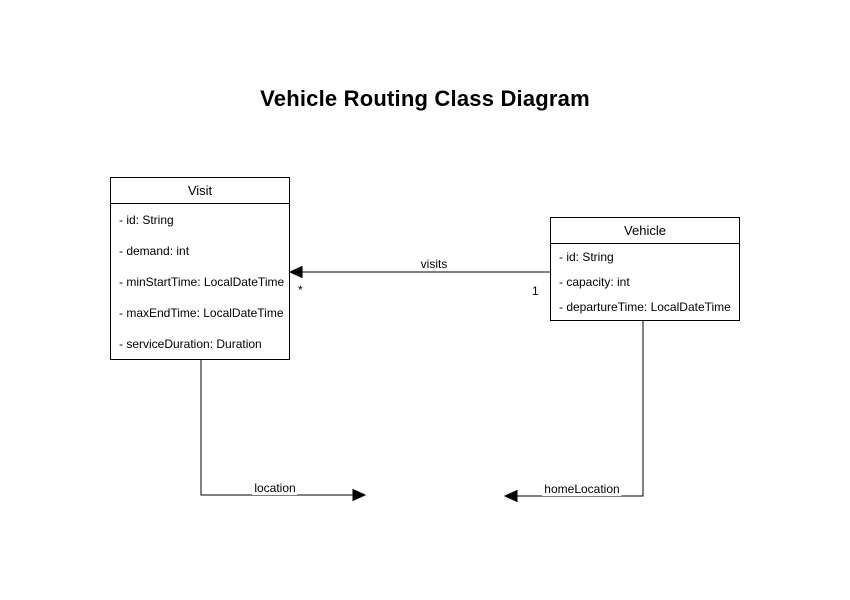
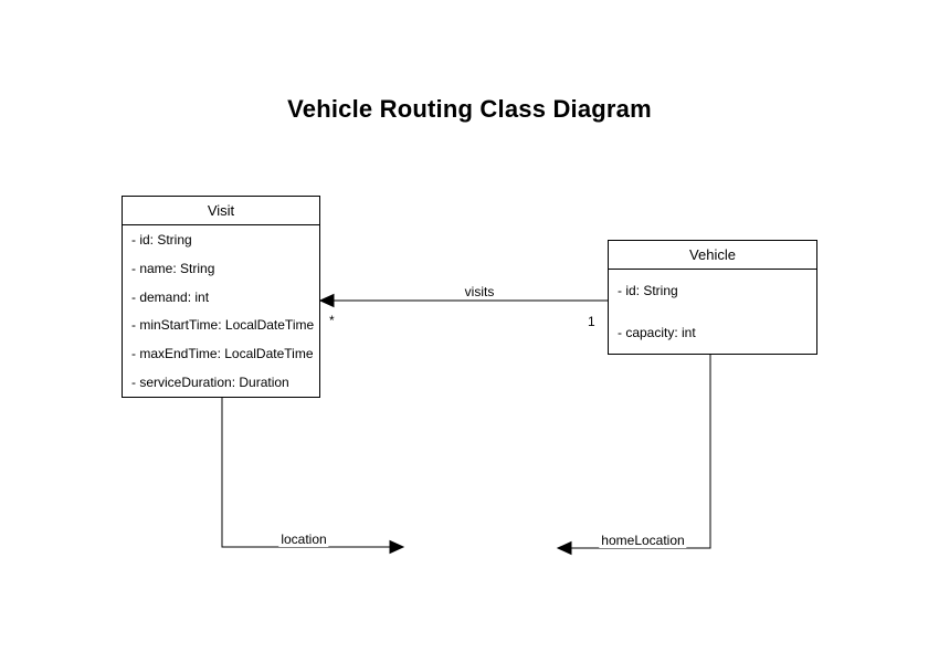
  Vehicle Routing Class Diagram
  Visit
  - id: String
+ - name: String
  - demand: int
  - minStartTime: LocalDateTime
  - maxEndTime: LocalDateTime
  - serviceDuration: Duration
  Vehicle
  - id: String
  - capacity: int
- - departureTime: LocalDateTime
  visits
  *
  1
  location
  homeLocation
